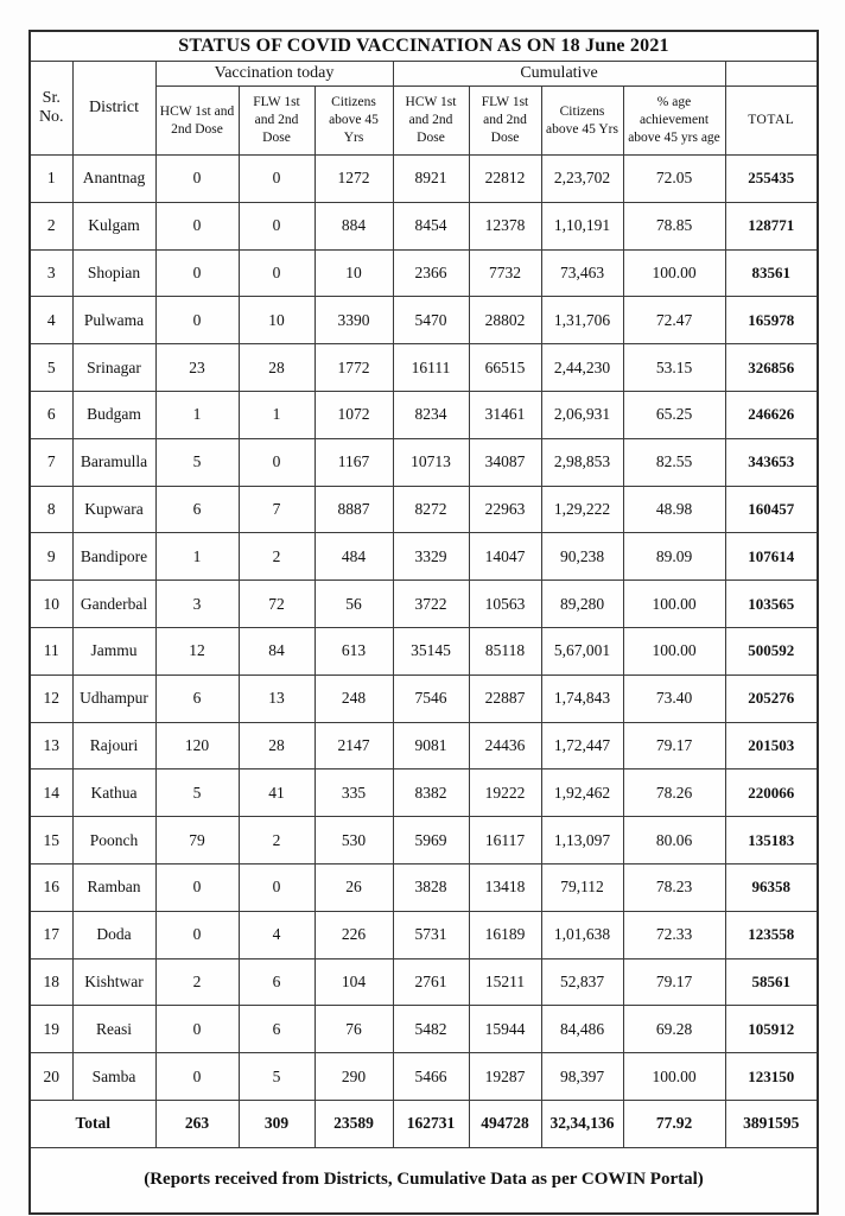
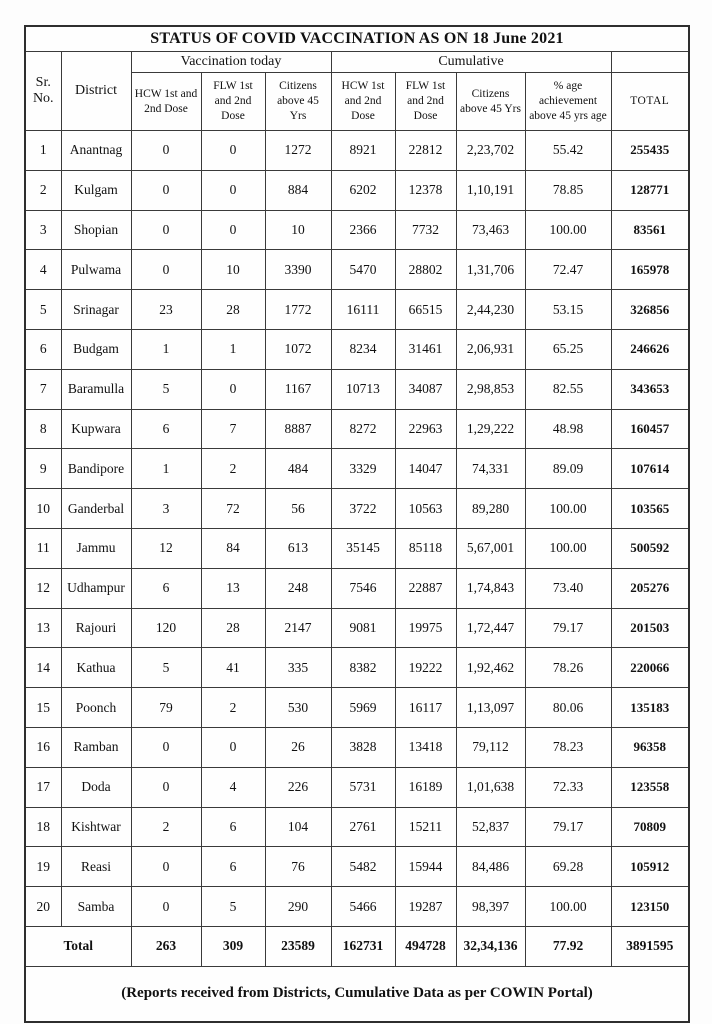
  STATUS OF COVID VACCINATION AS ON 18 June 2021
  Sr. No.	District	Vaccination today	Cumulative
  HCW 1st and 2nd Dose	FLW 1st and 2nd Dose	Citizens above 45 Yrs	HCW 1st and 2nd Dose	FLW 1st and 2nd Dose	Citizens above 45 Yrs	% age achievement above 45 yrs age	TOTAL
- 1	Anantnag	0	0	1272	8921	22812	2,23,702	72.05	255435
+ 1	Anantnag	0	0	1272	8921	22812	2,23,702	55.42	255435
- 2	Kulgam	0	0	884	8454	12378	1,10,191	78.85	128771
+ 2	Kulgam	0	0	884	6202	12378	1,10,191	78.85	128771
  3	Shopian	0	0	10	2366	7732	73,463	100.00	83561
  4	Pulwama	0	10	3390	5470	28802	1,31,706	72.47	165978
  5	Srinagar	23	28	1772	16111	66515	2,44,230	53.15	326856
  6	Budgam	1	1	1072	8234	31461	2,06,931	65.25	246626
  7	Baramulla	5	0	1167	10713	34087	2,98,853	82.55	343653
  8	Kupwara	6	7	8887	8272	22963	1,29,222	48.98	160457
- 9	Bandipore	1	2	484	3329	14047	90,238	89.09	107614
+ 9	Bandipore	1	2	484	3329	14047	74,331	89.09	107614
  10	Ganderbal	3	72	56	3722	10563	89,280	100.00	103565
  11	Jammu	12	84	613	35145	85118	5,67,001	100.00	500592
  12	Udhampur	6	13	248	7546	22887	1,74,843	73.40	205276
- 13	Rajouri	120	28	2147	9081	24436	1,72,447	79.17	201503
+ 13	Rajouri	120	28	2147	9081	19975	1,72,447	79.17	201503
  14	Kathua	5	41	335	8382	19222	1,92,462	78.26	220066
  15	Poonch	79	2	530	5969	16117	1,13,097	80.06	135183
  16	Ramban	0	0	26	3828	13418	79,112	78.23	96358
  17	Doda	0	4	226	5731	16189	1,01,638	72.33	123558
- 18	Kishtwar	2	6	104	2761	15211	52,837	79.17	58561
+ 18	Kishtwar	2	6	104	2761	15211	52,837	79.17	70809
  19	Reasi	0	6	76	5482	15944	84,486	69.28	105912
  20	Samba	0	5	290	5466	19287	98,397	100.00	123150
  Total	263	309	23589	162731	494728	32,34,136	77.92	3891595
  (Reports received from Districts, Cumulative Data as per COWIN Portal)
